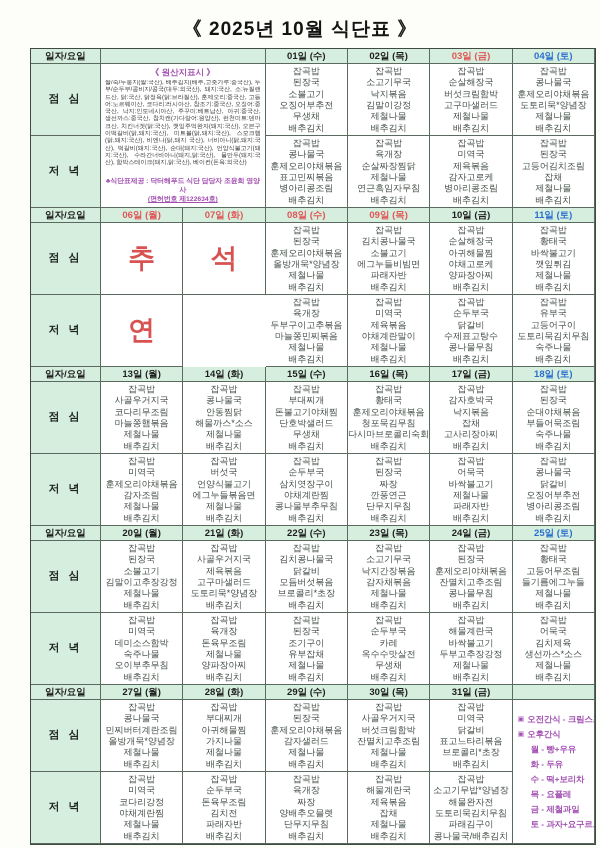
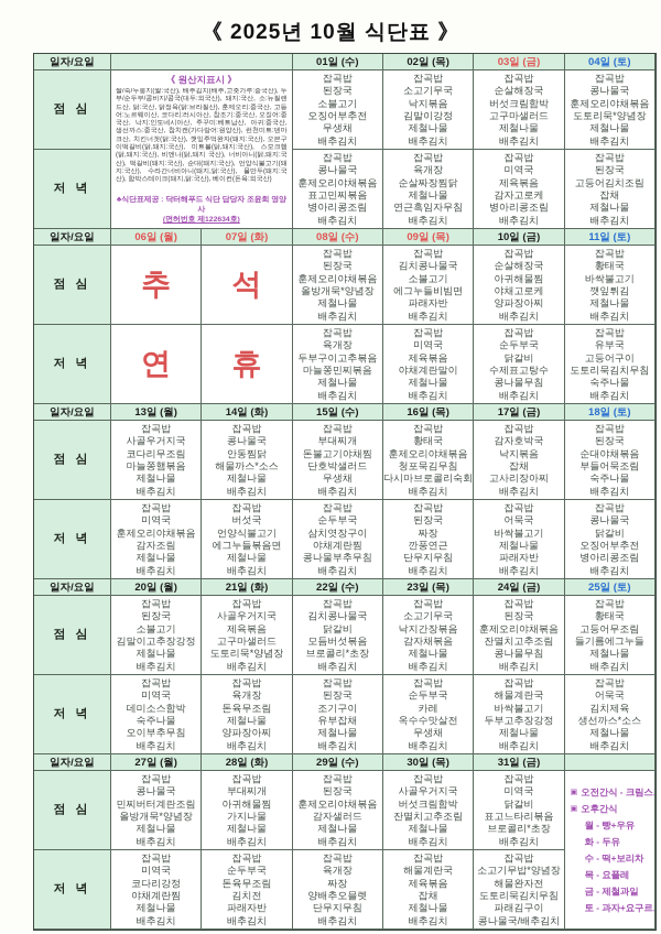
  《 2025년 10월 식단표 》
  일자/요일
  01일 (수)
  02일 (목)
  03일 (금)
  04일 (토)
  점 심
  저 녁
  《 원산지표시 》
  잡곡밥
  된장국
  소불고기
  오징어부추전
  무생채
  배추김치
  잡곡밥
  콩나물국
  훈제오리야채볶음
  표고민찌볶음
  병아리콩조림
  배추김치
  잡곡밥
  소고기무국
  낙지볶음
  김말이강정
  제철나물
  배추김치
  잡곡밥
  육개장
  순살짜장찜닭
  제철나물
  연근흑임자무침
  배추김치
  잡곡밥
  순살해장국
  버섯크림함박
  고구마샐러드
  제철나물
  배추김치
  잡곡밥
  미역국
  제육볶음
  감자고로케
  병아리콩조림
  배추김치
  잡곡밥
  콩나물국
  훈제오리야채볶음
  도토리묵*양념장
  제철나물
  배추김치
  잡곡밥
  된장국
  고등어김치조림
  잡채
  제철나물
  배추김치
  일자/요일
  06일 (월)
  07일 (화)
  08일 (수)
  09일 (목)
  10일 (금)
  11일 (토)
  점 심
  저 녁
  추
  연
  석
+ 휴
  잡곡밥
  된장국
  훈제오리야채볶음
  올방개묵*양념장
  제철나물
  배추김치
  잡곡밥
  육개장
  두부구이고추볶음
  마늘쫑민찌볶음
  제철나물
  배추김치
  잡곡밥
  김치콩나물국
  소불고기
  에그누들비빔면
  파래자반
  배추김치
  잡곡밥
  미역국
  제육볶음
  야채계란말이
  제철나물
  배추김치
  잡곡밥
  순살해장국
  아귀해물찜
  야채고로케
  양파장아찌
  배추김치
  잡곡밥
  순두부국
  닭갈비
  수제표고탕수
  콩나물무침
  배추김치
  잡곡밥
  황태국
  바싹불고기
  깻잎튀김
  제철나물
  배추김치
  잡곡밥
  유부국
  고등어구이
  도토리묵김치무침
  숙주나물
  배추김치
  일자/요일
  13일 (월)
  14일 (화)
  15일 (수)
  16일 (목)
  17일 (금)
  18일 (토)
  점 심
  저 녁
  잡곡밥
  사골우거지국
  코다리무조림
  마늘쫑햄볶음
  제철나물
  배추김치
  잡곡밥
  미역국
  훈제오리야채볶음
  감자조림
  제철나물
  배추김치
  잡곡밥
  콩나물국
  안동찜닭
  해물까스*소스
  제철나물
  배추김치
  잡곡밥
  버섯국
  언양식불고기
  에그누들볶음면
  제철나물
  배추김치
  잡곡밥
  부대찌개
  돈불고기야채찜
  단호박샐러드
  무생채
  배추김치
  잡곡밥
  순두부국
  삼치엿장구이
  야채계란찜
  콩나물부추무침
  배추김치
  잡곡밥
  황태국
  훈제오리야채볶음
  청포묵김무침
  다시마브로콜리숙회
  배추김치
  잡곡밥
  된장국
  짜장
  깐풍연근
  단무지무침
  배추김치
  잡곡밥
  감자호박국
  낙지볶음
  잡채
  고사리장아찌
  배추김치
  잡곡밥
  어묵국
  바싹불고기
  제철나물
  파래자반
  배추김치
  잡곡밥
  된장국
  순대야채볶음
  부들어묵조림
  숙주나물
  배추김치
  잡곡밥
  콩나물국
  닭갈비
  오징어부추전
  병아리콩조림
  배추김치
  일자/요일
  20일 (월)
  21일 (화)
  22일 (수)
  23일 (목)
  24일 (금)
  25일 (토)
  점 심
  저 녁
  잡곡밥
  된장국
  소불고기
  김말이고추장강정
  제철나물
  배추김치
  잡곡밥
  미역국
  데미소스함박
  숙주나물
  오이부추무침
  배추김치
  잡곡밥
  사골우거지국
  제육볶음
  고구마샐러드
  도토리묵*양념장
  배추김치
  잡곡밥
  육개장
  돈육무조림
  제철나물
  양파장아찌
  배추김치
  잡곡밥
  김치콩나물국
  닭갈비
  모듬버섯볶음
  브로콜리*초장
  배추김치
  잡곡밥
  된장국
  조기구이
  유부잡채
  제철나물
  배추김치
  잡곡밥
  소고기무국
  낙지간장볶음
  감자채볶음
  제철나물
  배추김치
  잡곡밥
  순두부국
  카레
  옥수수맛살전
  무생채
  배추김치
  잡곡밥
  된장국
  훈제오리야채볶음
  잔멸치고추조림
  콩나물무침
  배추김치
  잡곡밥
  해물계란국
  바싹불고기
  두부고추장강정
  제철나물
  배추김치
  잡곡밥
  황태국
  고등어무조림
  들기름에그누들
  제철나물
  배추김치
  잡곡밥
  어묵국
  김치제육
  생선까스*소스
  제철나물
  배추김치
  일자/요일
  27일 (월)
  28일 (화)
  29일 (수)
  30일 (목)
  31일 (금)
  점 심
  저 녁
  잡곡밥
  콩나물국
  민찌버터계란조림
  올방개묵*양념장
  제철나물
  배추김치
  잡곡밥
  미역국
  코다리강정
  야채계란찜
  제철나물
  배추김치
  잡곡밥
  부대찌개
  아귀해물찜
  가지나물
  제철나물
  배추김치
  잡곡밥
  순두부국
  돈육무조림
  김치전
  파래자반
  배추김치
  잡곡밥
  된장국
  훈제오리야채볶음
  감자샐러드
  제철나물
  배추김치
  잡곡밥
  육개장
  짜장
  양배추오믈렛
  단무지무침
  배추김치
  잡곡밥
  사골우거지국
  버섯크림함박
  잔멸치고추조림
  제철나물
  배추김치
  잡곡밥
  해물계란국
  제육볶음
  잡채
  제철나물
  배추김치
  잡곡밥
  미역국
  닭갈비
  표고느타리볶음
  브로콜리*초장
  배추김치
  잡곡밥
  소고기무밥*양념장
  해물완자전
  도토리묵김치무침
  파래김구이
  콩나물국/배추김치
  오전간식 - 크림스
  오후간식
  월 - 빵+우유
  화 - 두유
  수 - 떡+보리차
  목 - 요플레
  금 - 제철과일
  토 - 과자+요구르
